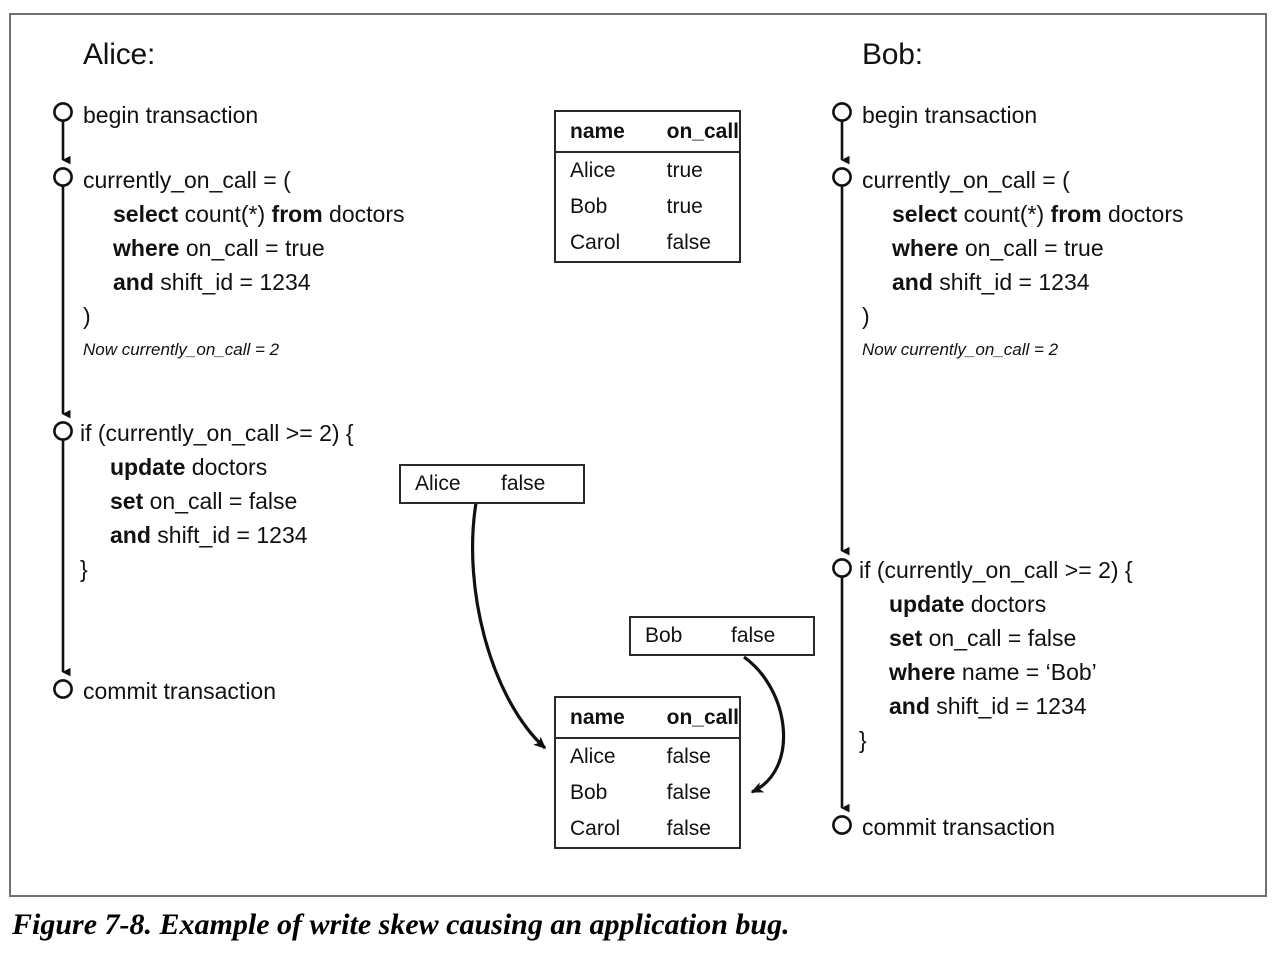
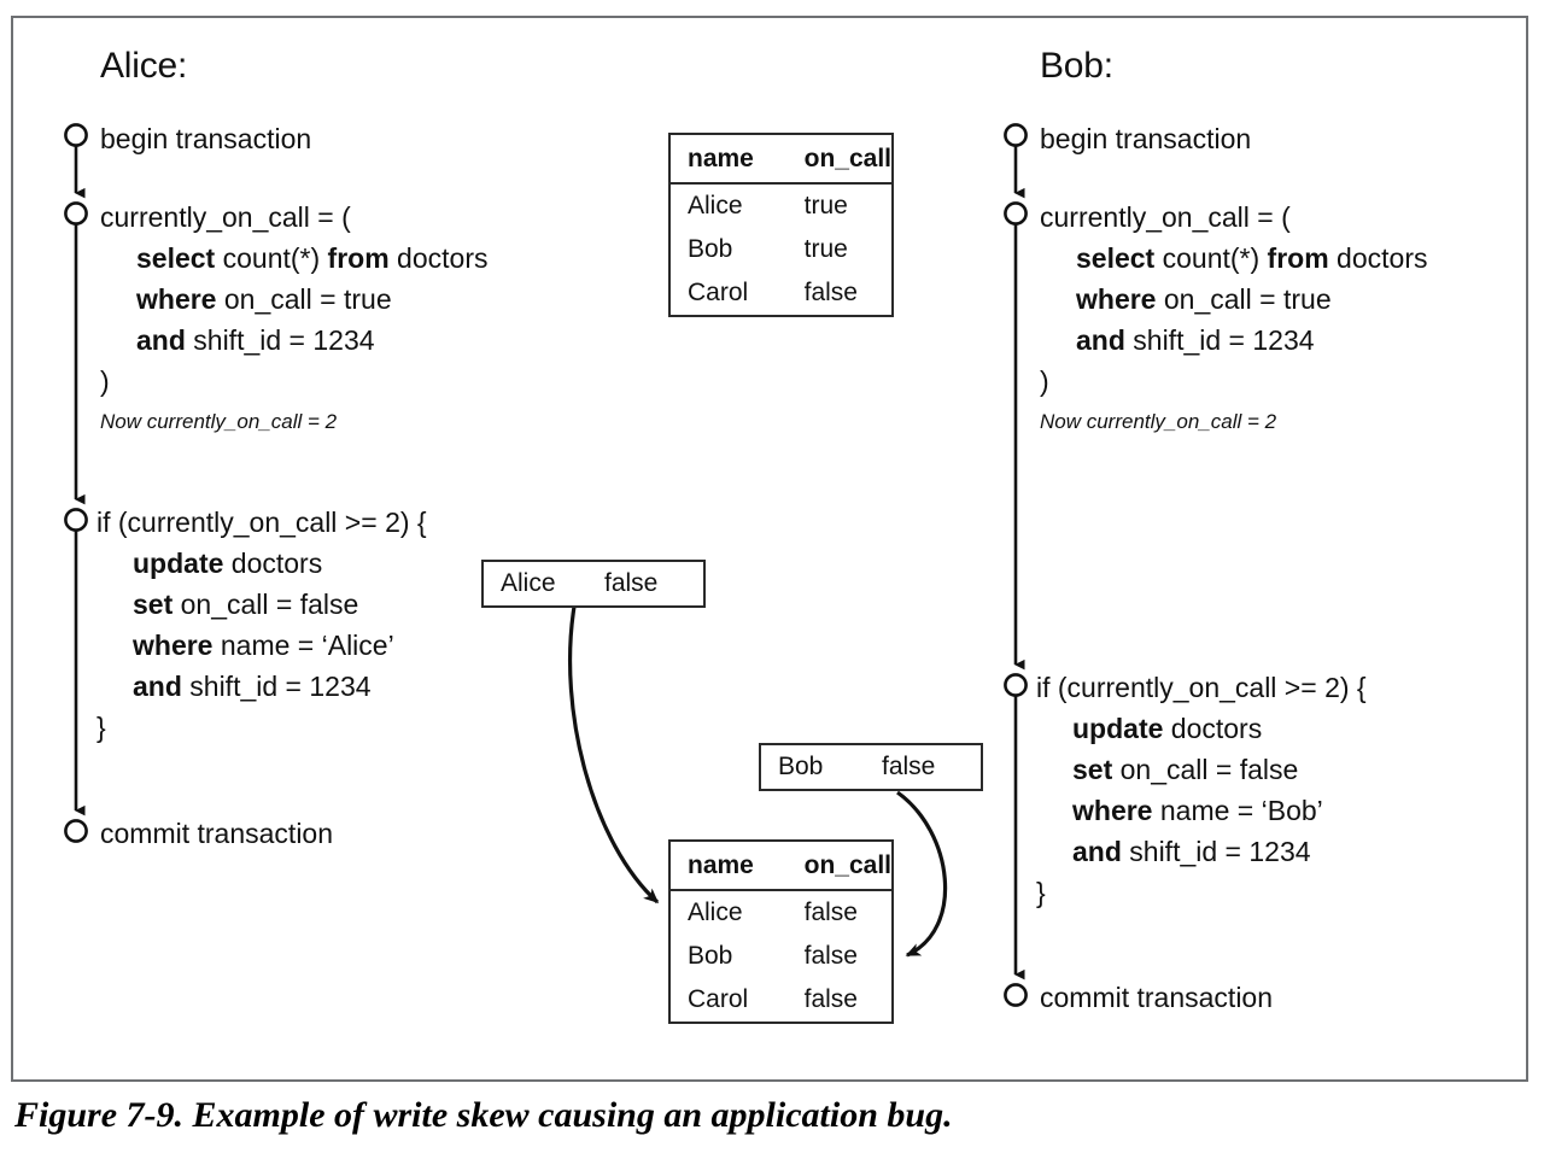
  Alice:
  begin transaction
  currently_on_call = (
  select count(*) from doctors
  where on_call = true
  and shift_id = 1234
  )
  Now currently_on_call = 2
  if (currently_on_call >= 2) {
  update doctors
  set on_call = false
+ where name = ‘Alice’
  and shift_id = 1234
  }
  commit transaction
  Bob:
  begin transaction
  currently_on_call = (
  select count(*) from doctors
  where on_call = true
  and shift_id = 1234
  )
  Now currently_on_call = 2
  if (currently_on_call >= 2) {
  update doctors
  set on_call = false
  where name = ‘Bob’
  and shift_id = 1234
  }
  commit transaction
  name	on_call
  Alice	true
  Bob	true
  Carol	false
  name	on_call
  Alice	false
  Bob	false
  Carol	false
  Alice
  false
  Bob
  false
- Figure 7-8. Example of write skew causing an application bug.
+ Figure 7-9. Example of write skew causing an application bug.
